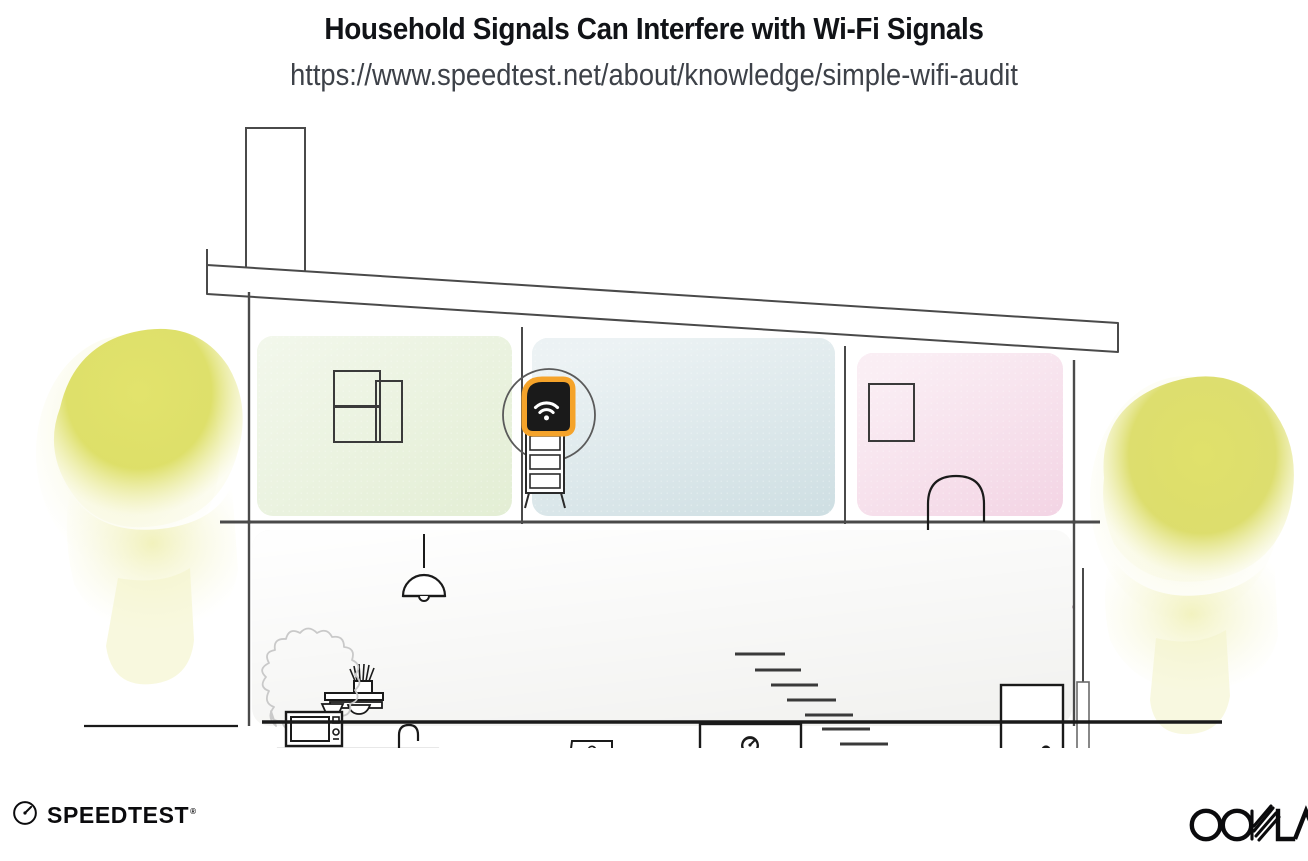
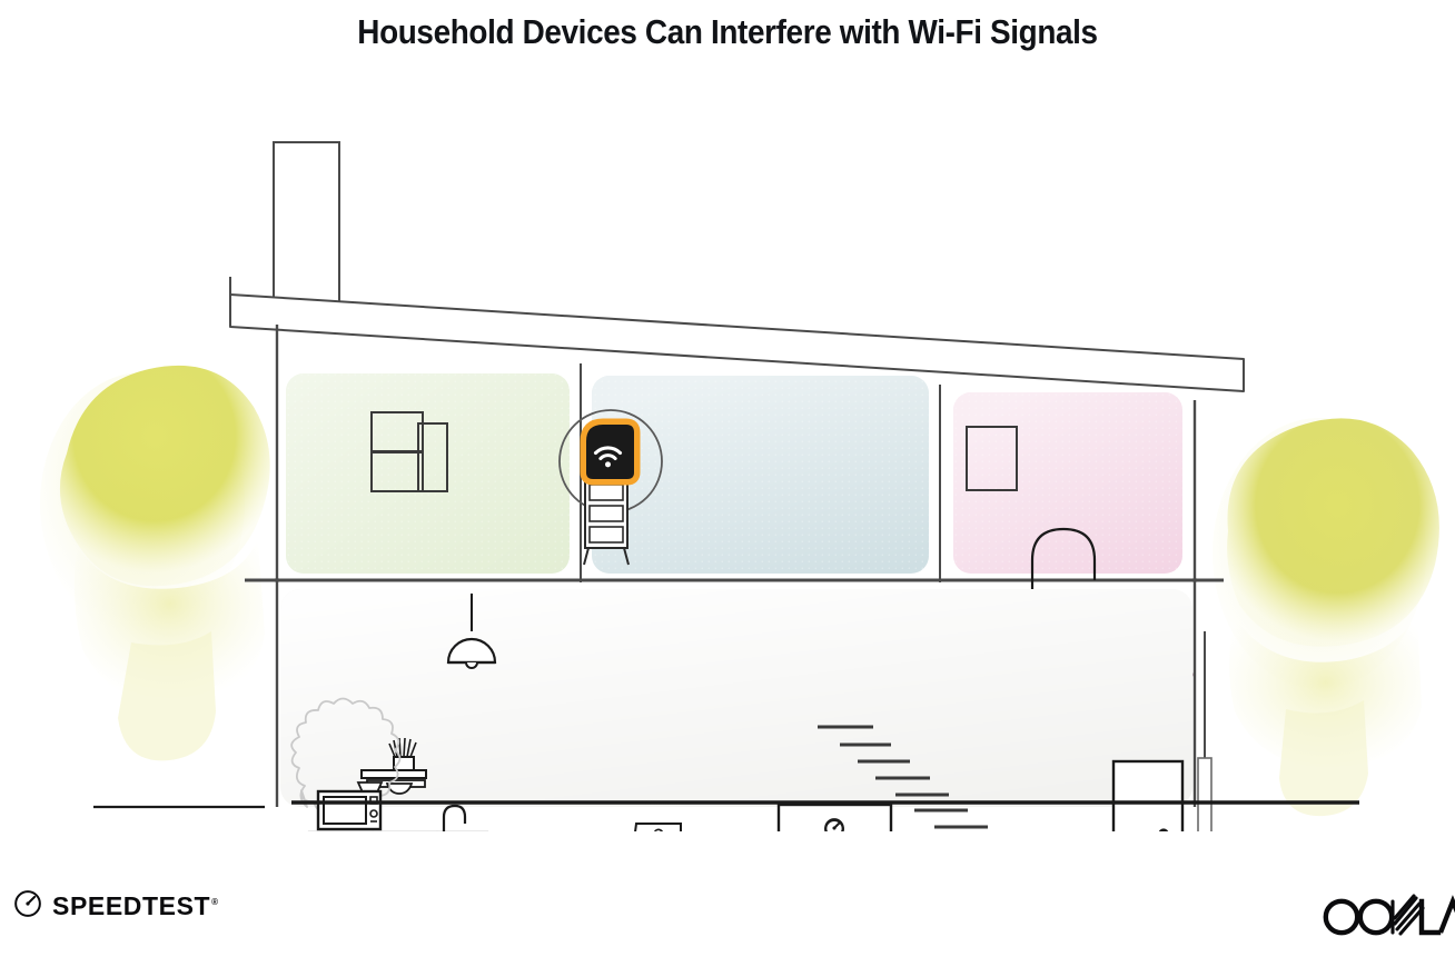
- Household Signals Can Interfere with Wi-Fi Signals
+ Household Devices Can Interfere with Wi-Fi Signals
- https://www.speedtest.net/about/knowledge/simple-wifi-audit
  SPEEDTEST®
